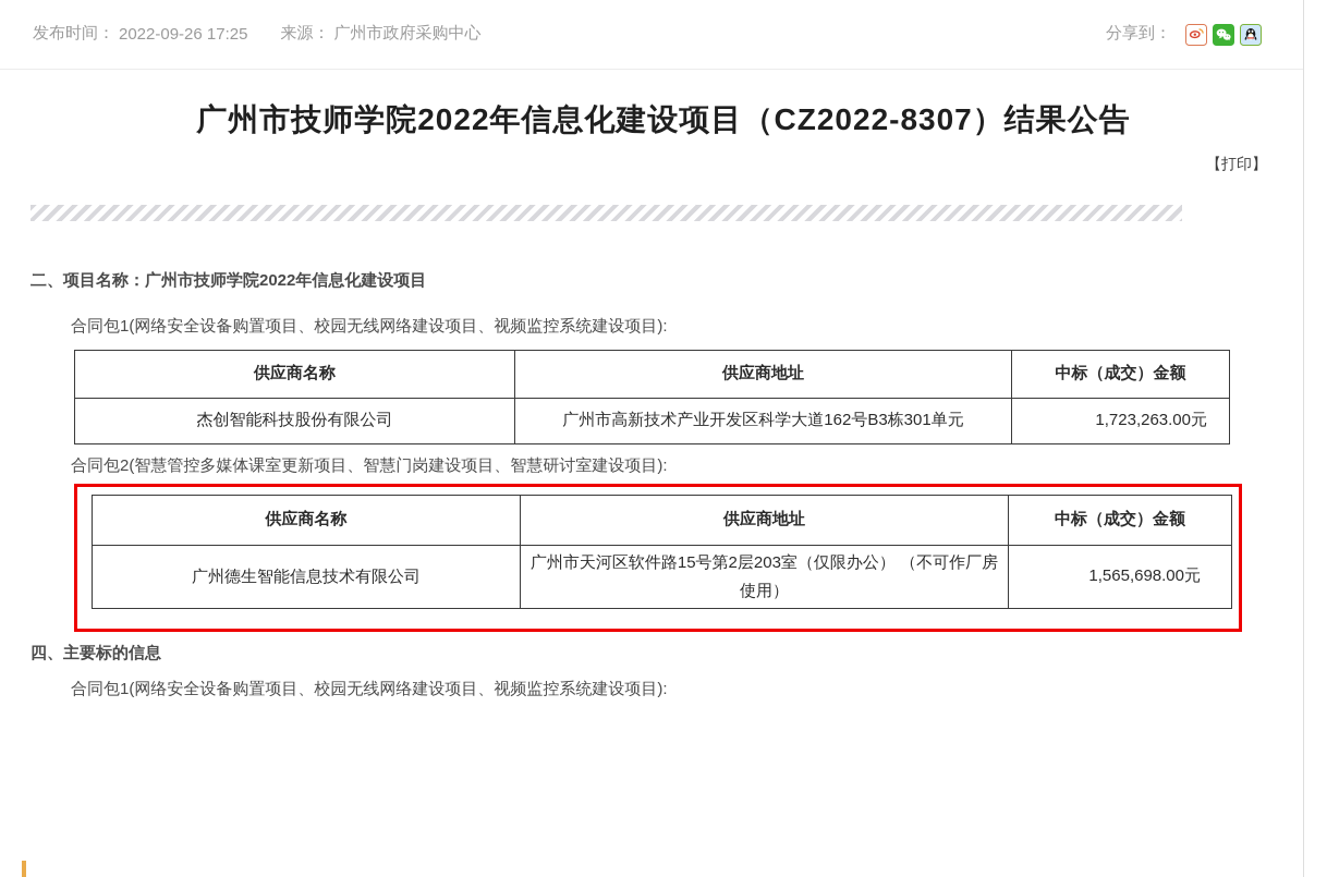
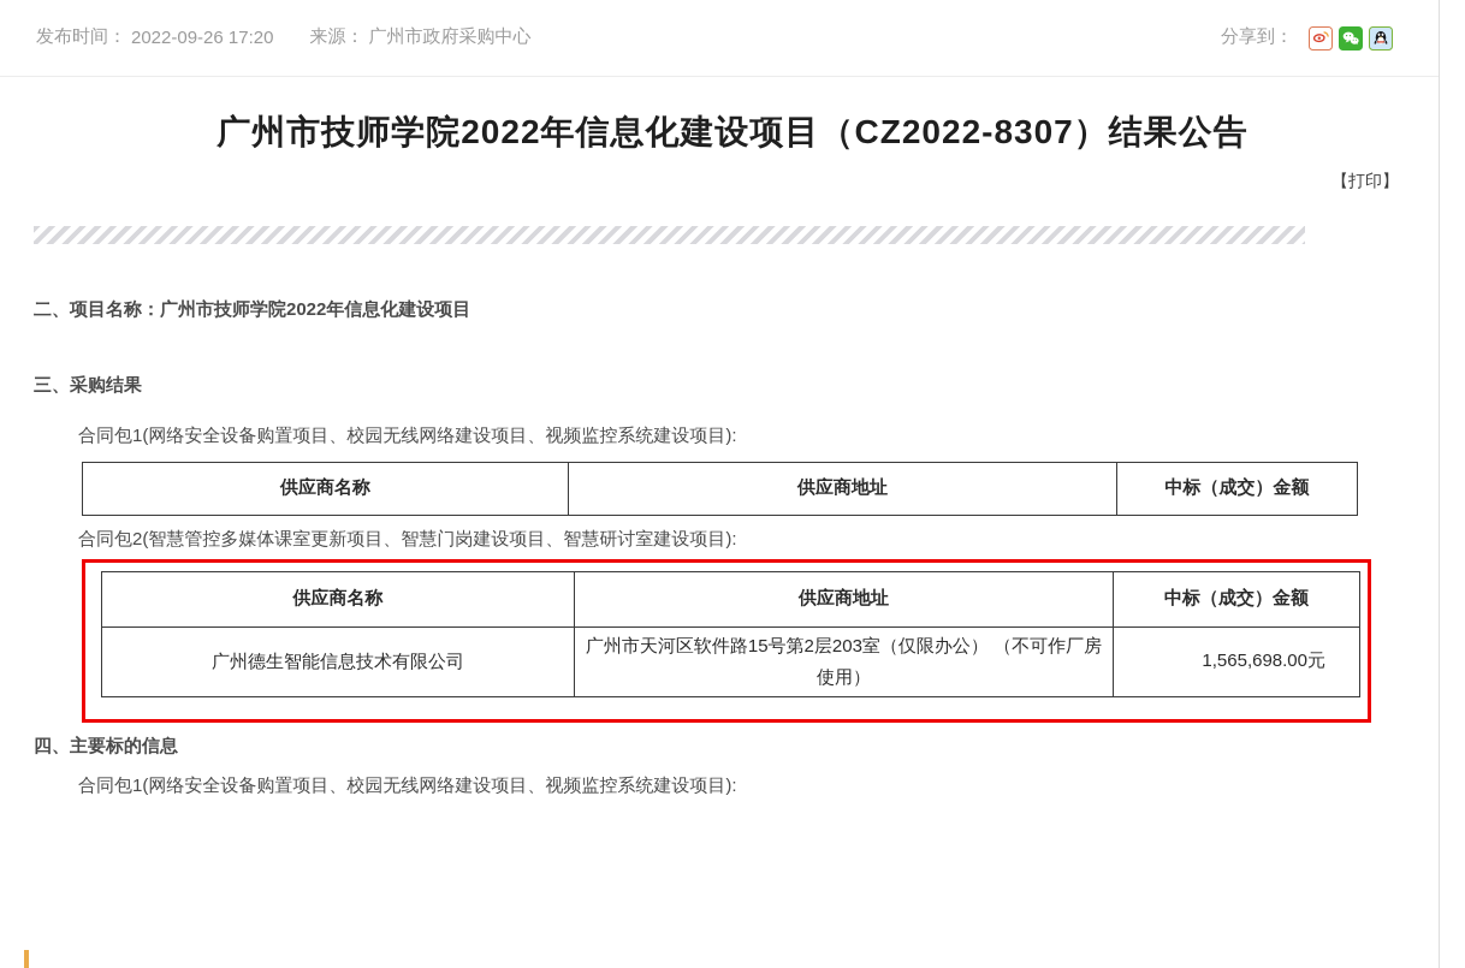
  发布时间：
- 2022-09-26 17:25
+ 2022-09-26 17:20
  来源：
  广州市政府采购中心
  分享到：
  广州市技师学院2022年信息化建设项目（CZ2022-8307）结果公告
  【打印】
  二、项目名称：广州市技师学院2022年信息化建设项目
+ 三、采购结果
  合同包1(网络安全设备购置项目、校园无线网络建设项目、视频监控系统建设项目):
  供应商名称	供应商地址	中标（成交）金额
- 杰创智能科技股份有限公司	广州市高新技术产业开发区科学大道162号B3栋301单元	1,723,263.00元
  合同包2(智慧管控多媒体课室更新项目、智慧门岗建设项目、智慧研讨室建设项目):
  供应商名称	供应商地址	中标（成交）金额
  广州德生智能信息技术有限公司	广州市天河区软件路15号第2层203室（仅限办公） （不可作厂房使用）	1,565,698.00元
  四、主要标的信息
  合同包1(网络安全设备购置项目、校园无线网络建设项目、视频监控系统建设项目):
